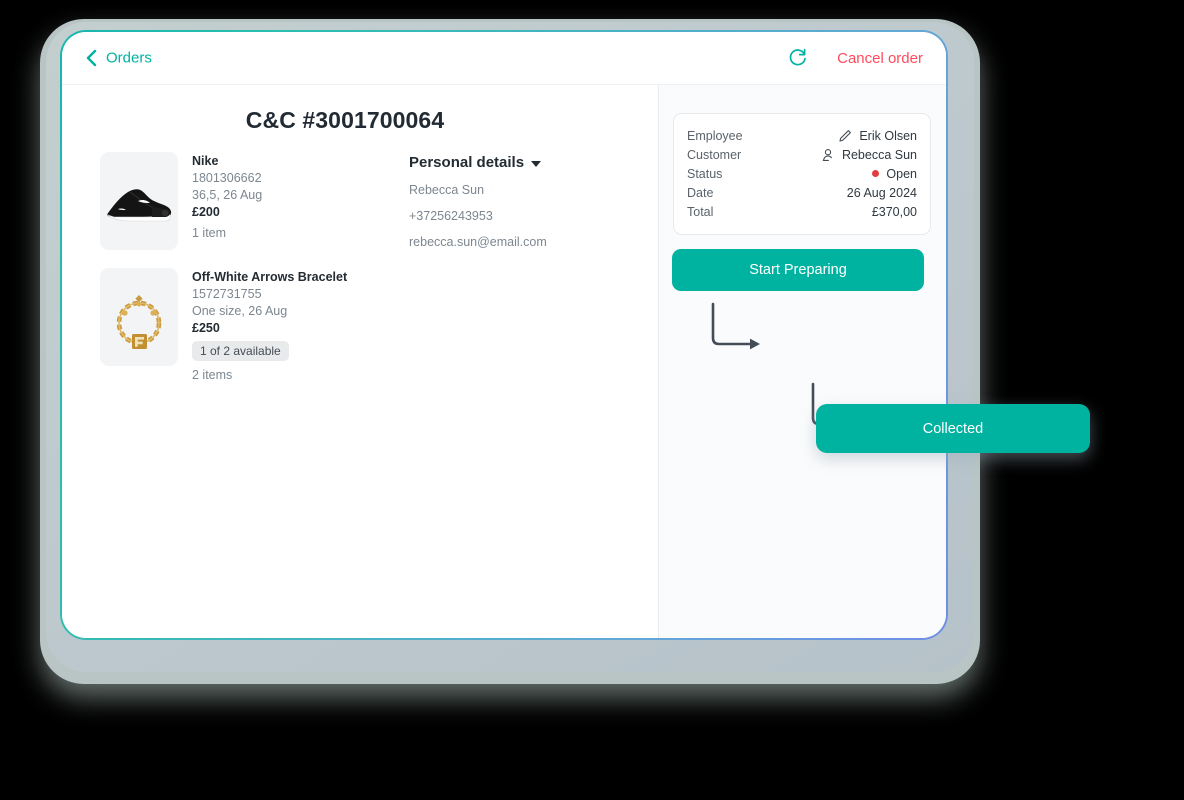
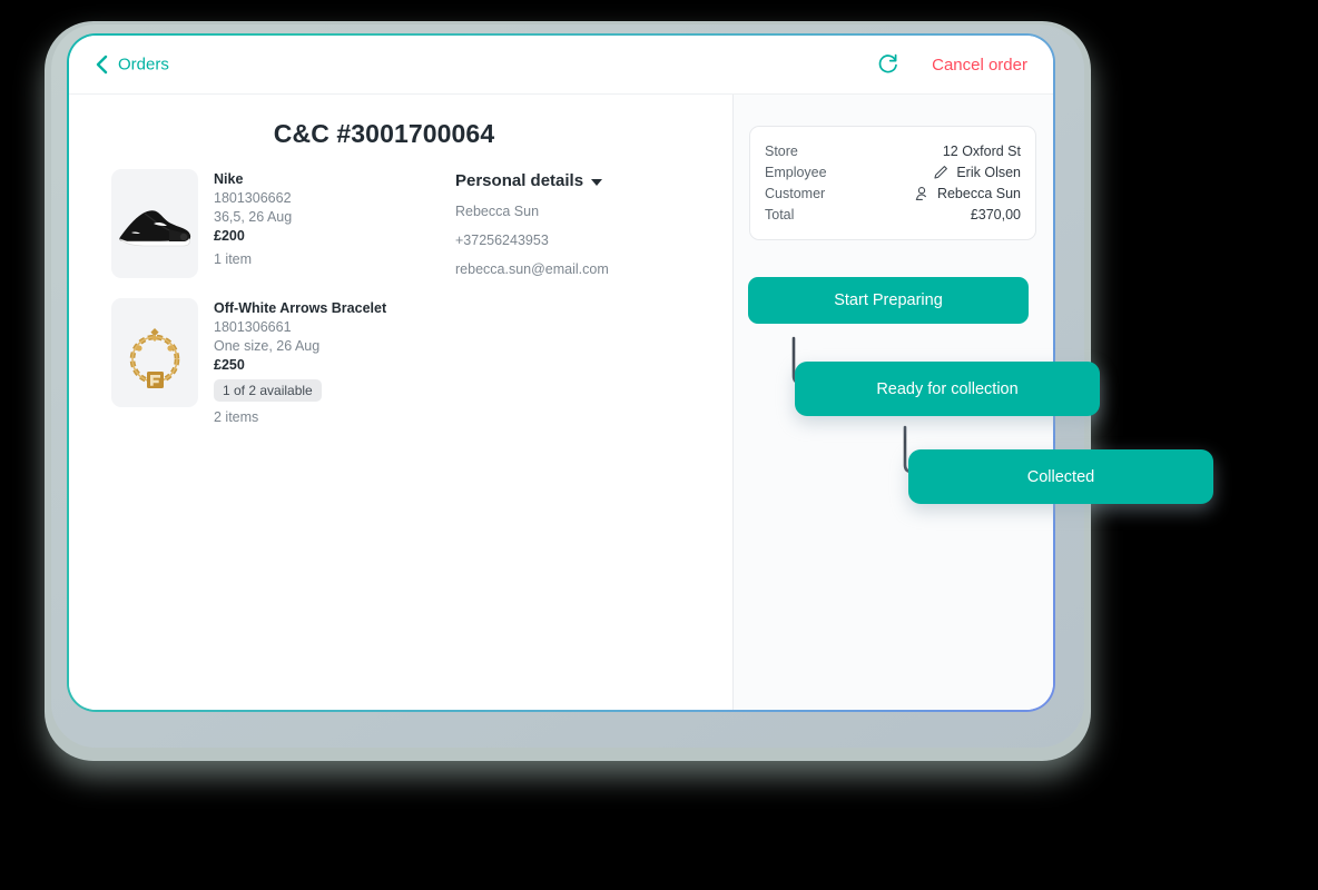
  Orders
  Cancel order
  C&C #3001700064
  Nike
  1801306662
  36,5, 26 Aug
  £200
  1 item
  Off-White Arrows Bracelet
- 1572731755
+ 1801306661
  One size, 26 Aug
  £250
  1 of 2 available
  2 items
  Personal details
  Rebecca Sun
  +37256243953
  rebecca.sun@email.com
+ Store
+ 12 Oxford St
  Employee
  Erik Olsen
  Customer
  Rebecca Sun
- Status
- Open
- Date
- 26 Aug 2024
  Total
  £370,00
  Start Preparing
+ Ready for collection
  Collected
